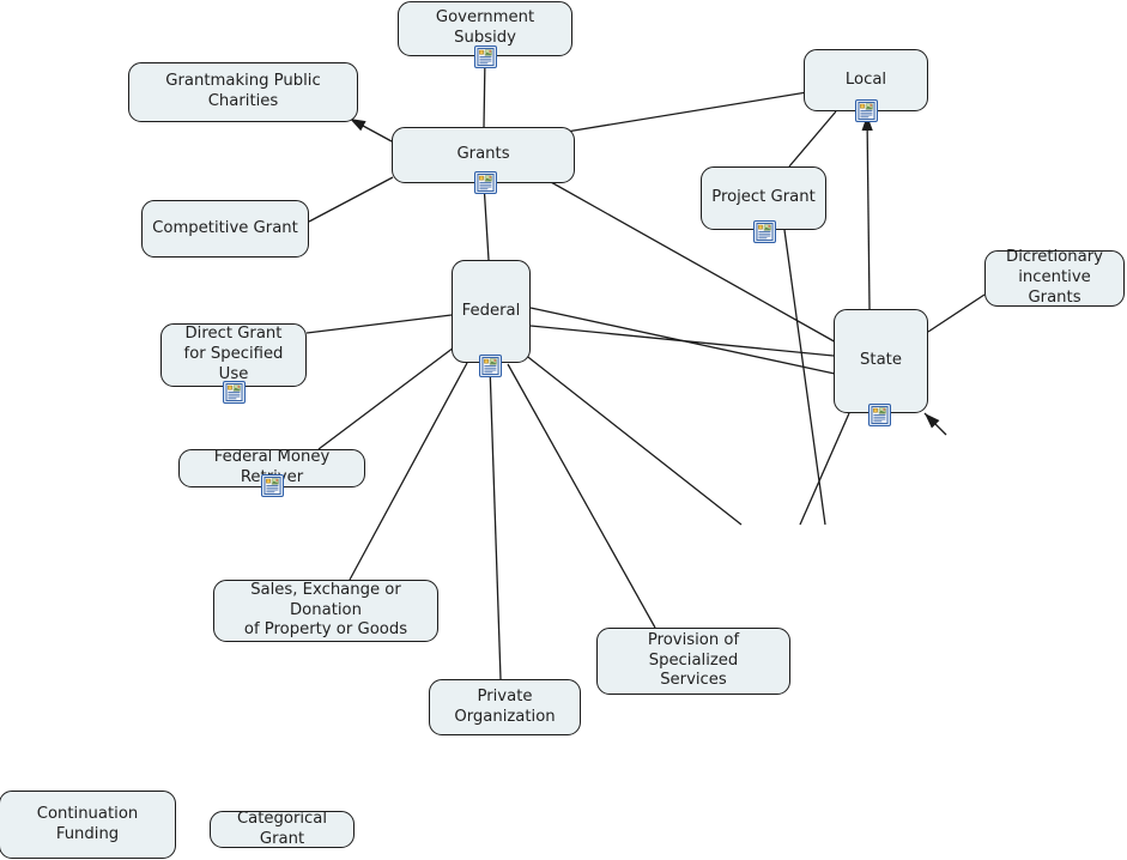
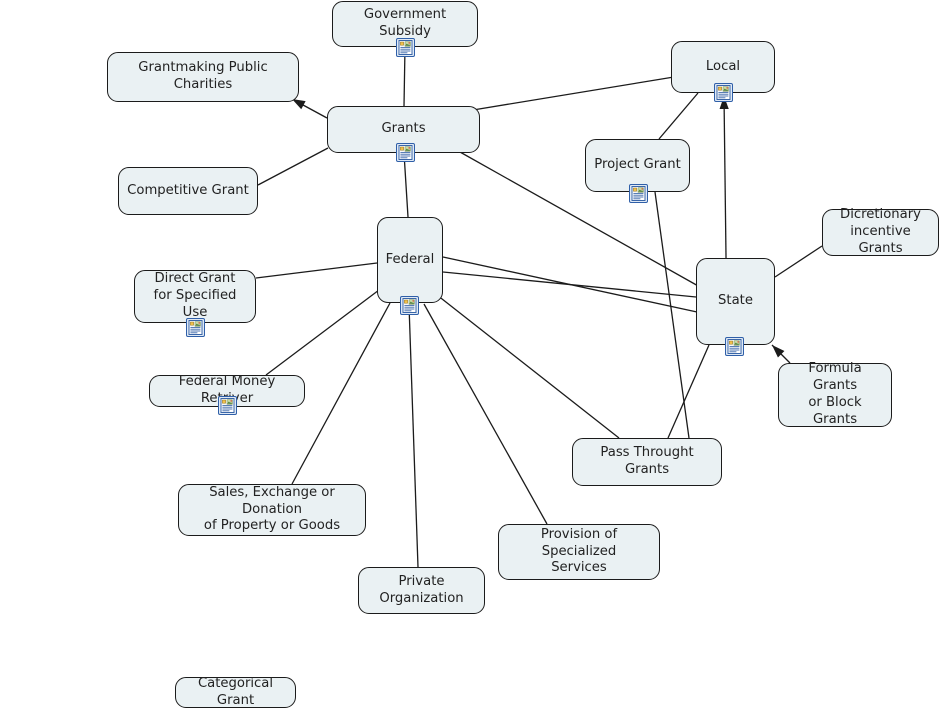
  Government Subsidy
  Grantmaking Public
  Charities
  Local
  Grants
  Project Grant
  Competitive Grant
  Dicretionary
  incentive Grants
  Federal
  Direct Grant
  for Specified Use
  State
  Federal Money Reer
+ Formula Grants
+ or Block Grants
+ Pass Throught Grants
  Sales, Exchange or Donation
  of Property or Goods
  Provision of Specialized
  Services
  Private Organization
- Continuation Funding
  Categorical Grant
